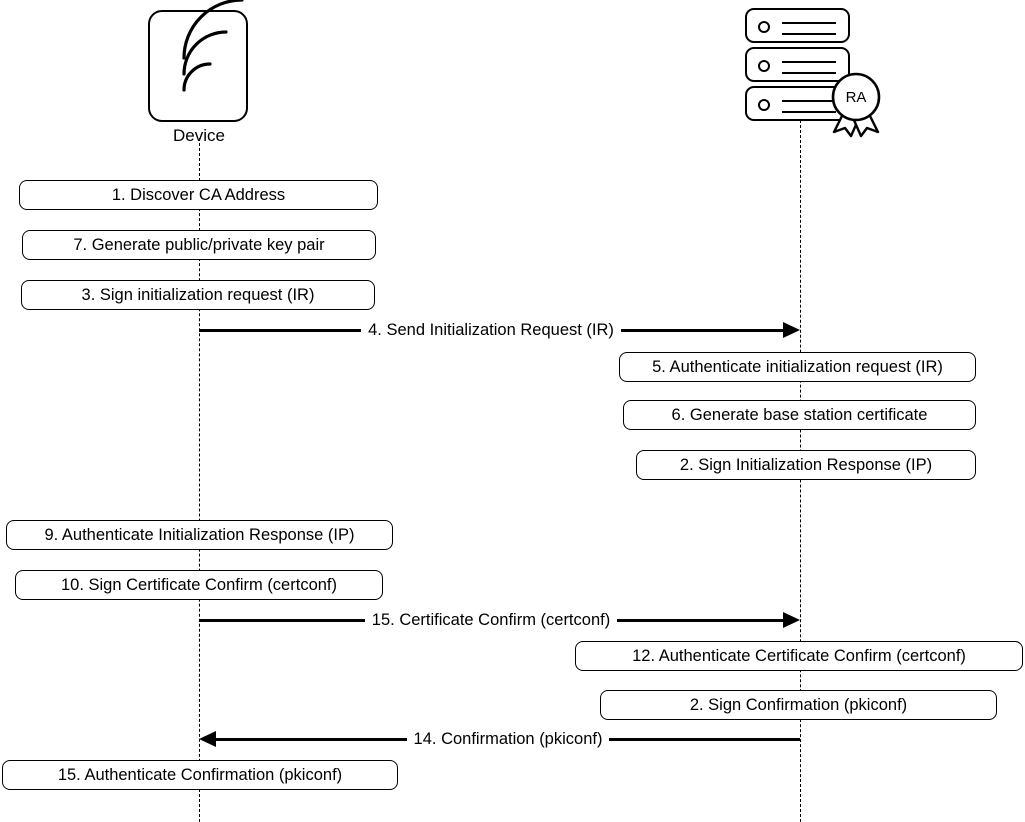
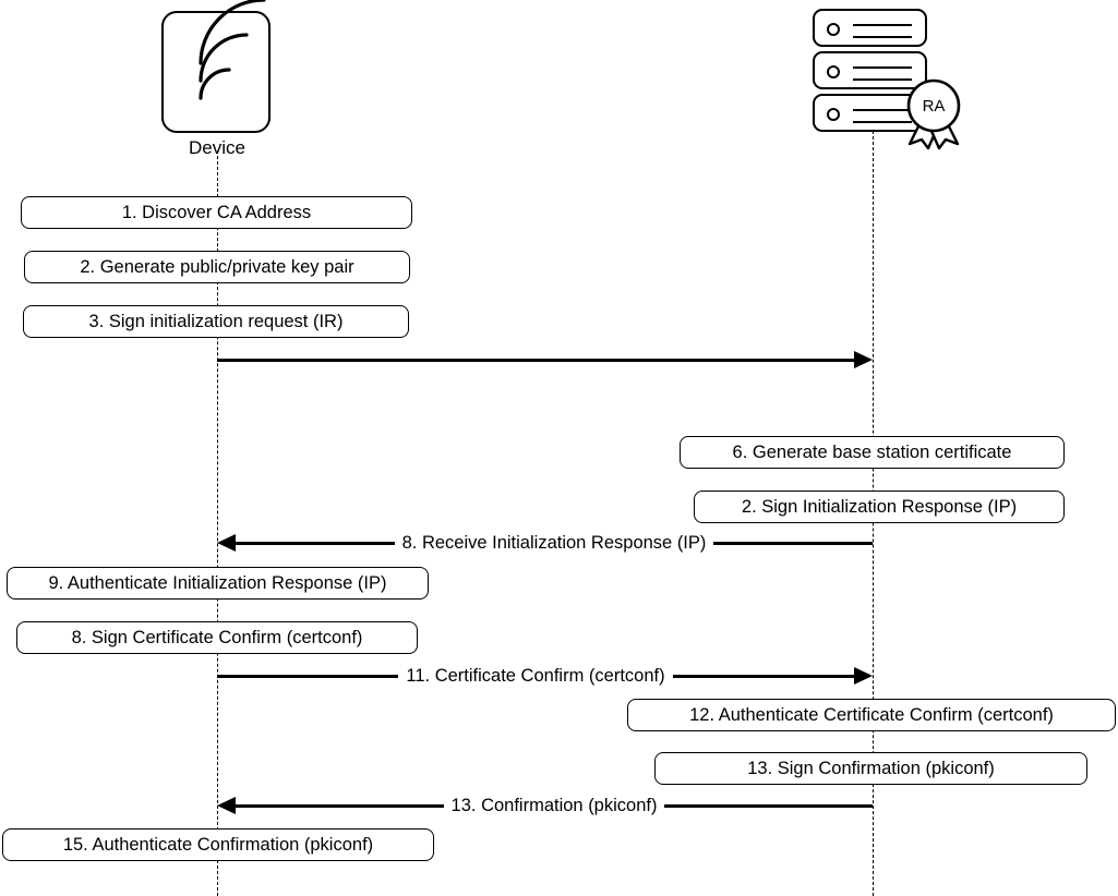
  Device
  RA
  1. Discover CA Address
- 7. Generate public/private key pair
+ 2. Generate public/private key pair
  3. Sign initialization request (IR)
- 4. Send Initialization Request (IR)
- 5. Authenticate initialization request (IR)
  6. Generate base station certificate
  2. Sign Initialization Response (IP)
+ 8. Receive Initialization Response (IP)
  9. Authenticate Initialization Response (IP)
- 10. Sign Certificate Confirm (certconf)
+ 8. Sign Certificate Confirm (certconf)
- 15. Certificate Confirm (certconf)
+ 11. Certificate Confirm (certconf)
  12. Authenticate Certificate Confirm (certconf)
- 2. Sign Confirmation (pkiconf)
+ 13. Sign Confirmation (pkiconf)
- 14. Confirmation (pkiconf)
+ 13. Confirmation (pkiconf)
  15. Authenticate Confirmation (pkiconf)
